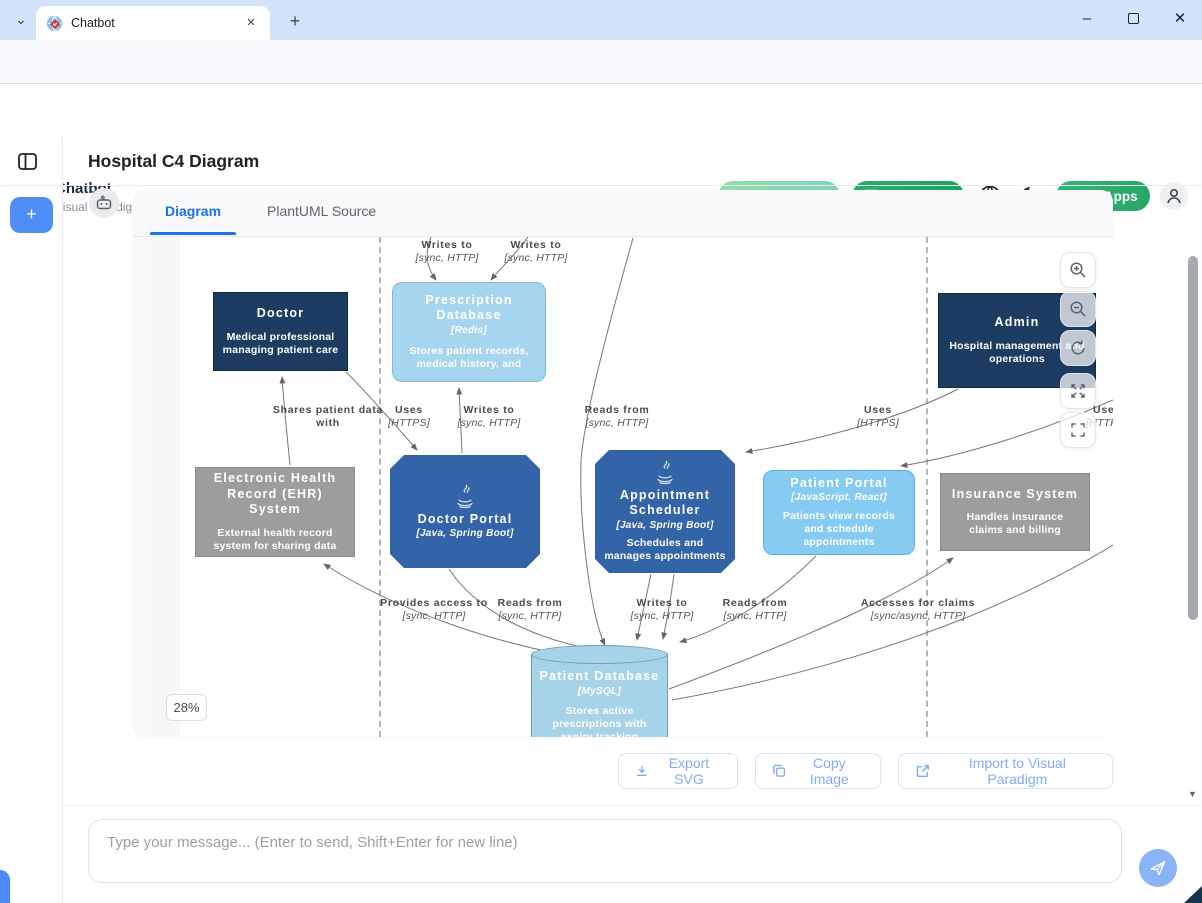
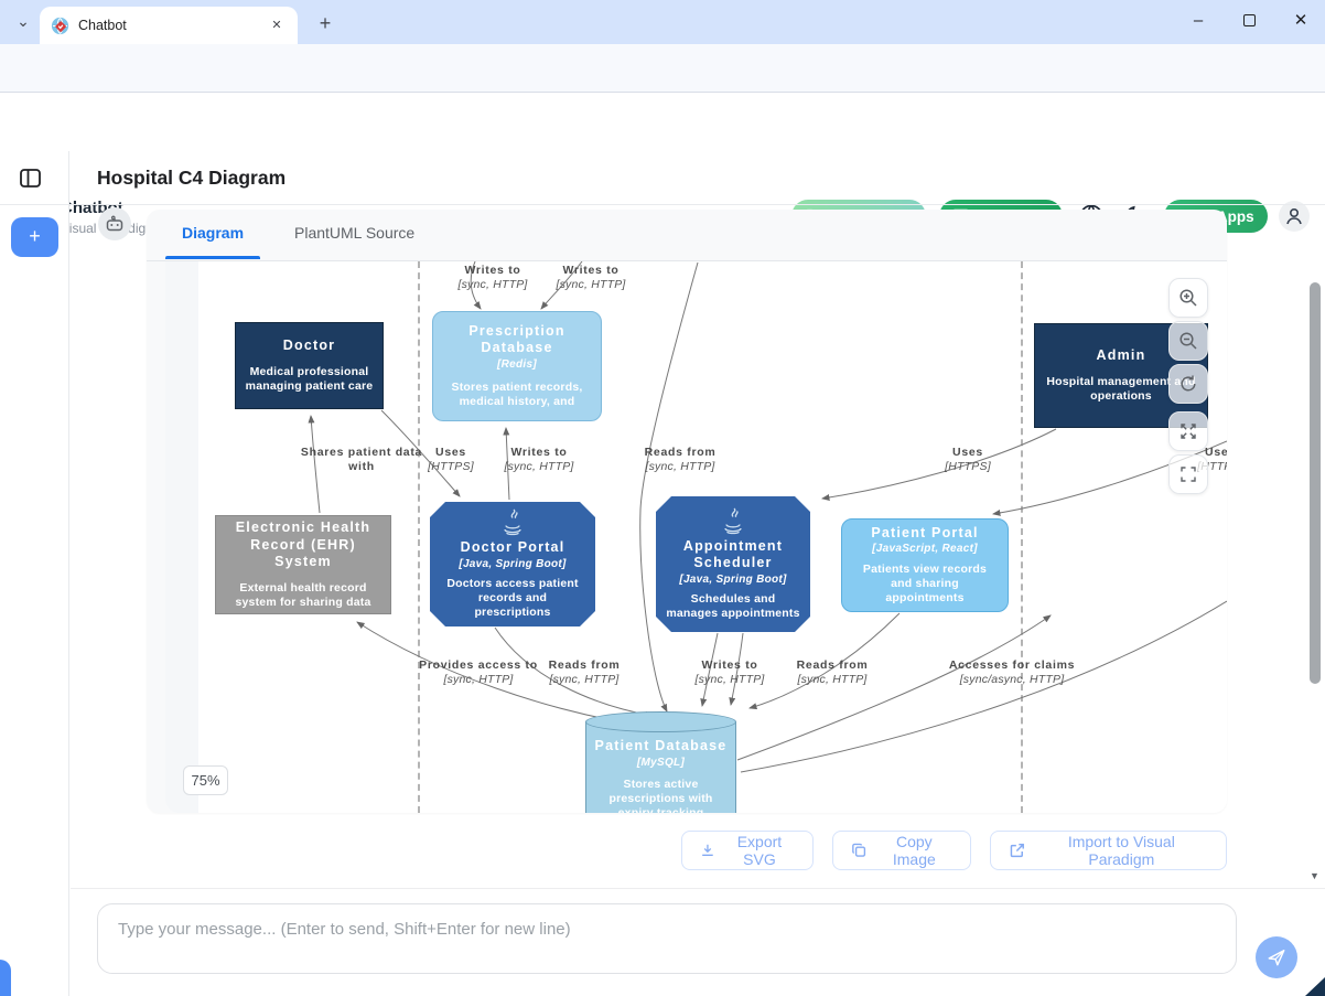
  ⌄
  Chatbot
  ✕
  +
  –
  ✕
  +
  Hospital C4 Diagram
  Diagram
  PlantUML Source
  Doctor
  Medical professional managing patient care
  Prescription Database
  [Redis]
  Stores patient records, medical history, and
  Admin
  Hospital management and operations
  Electronic Health Record (EHR) System
  External health record system for sharing data
  Doctor Portal
  [Java, Spring Boot]
+ Doctors access patient records and prescriptions
  Appointment Scheduler
  [Java, Spring Boot]
  Schedules and manages appointments
  Patient Portal
  [JavaScript, React]
- Patients view records and schedule appointments
+ Patients view records and sharing appointments
- Insurance System
- Handles insurance claims and billing
  Patient Database
  [MySQL]
  Stores active prescriptions with expiry tracking
  Writes to
  [sync, HTTP]
  Writes to
  [sync, HTTP]
  Shares patient data
  with
  Uses
  [HTTPS]
  Writes to
  [sync, HTTP]
  Reads from
  [sync, HTTP]
  Uses
  [HTTPS]
  Use
  Provides access to
  [sync, HTTP]
  Reads from
  [sync, HTTP]
  Writes to
  [sync, HTTP]
  Reads from
  [sync, HTTP]
  Accesses for claims
  [sync/async, HTTP]
- 28%
+ 75%
  Export SVG
  Copy Image
  Import to Visual Paradigm
  ▼
  Type your message... (Enter to send, Shift+Enter for new line)
